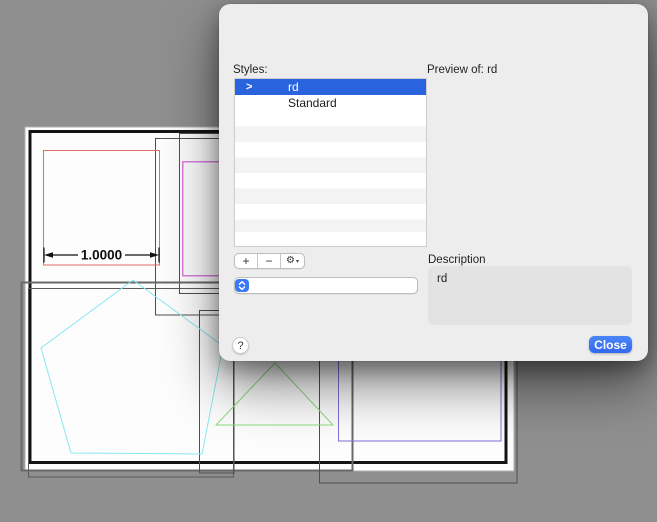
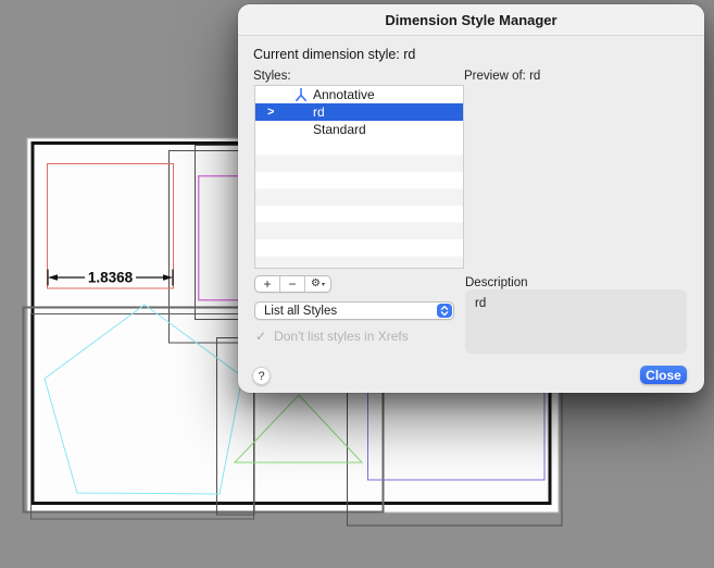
- 1.0000
+ 1.8368
+ Dimension Style Manager
+ Current dimension style: rd
  Styles:
  Preview of: rd
+ Annotative
  >
  rd
  Standard
  +
  −
  ⚙
+ List all Styles
+ ✓
+ Don't list styles in Xrefs
  ?
  Description
  rd
  Close
